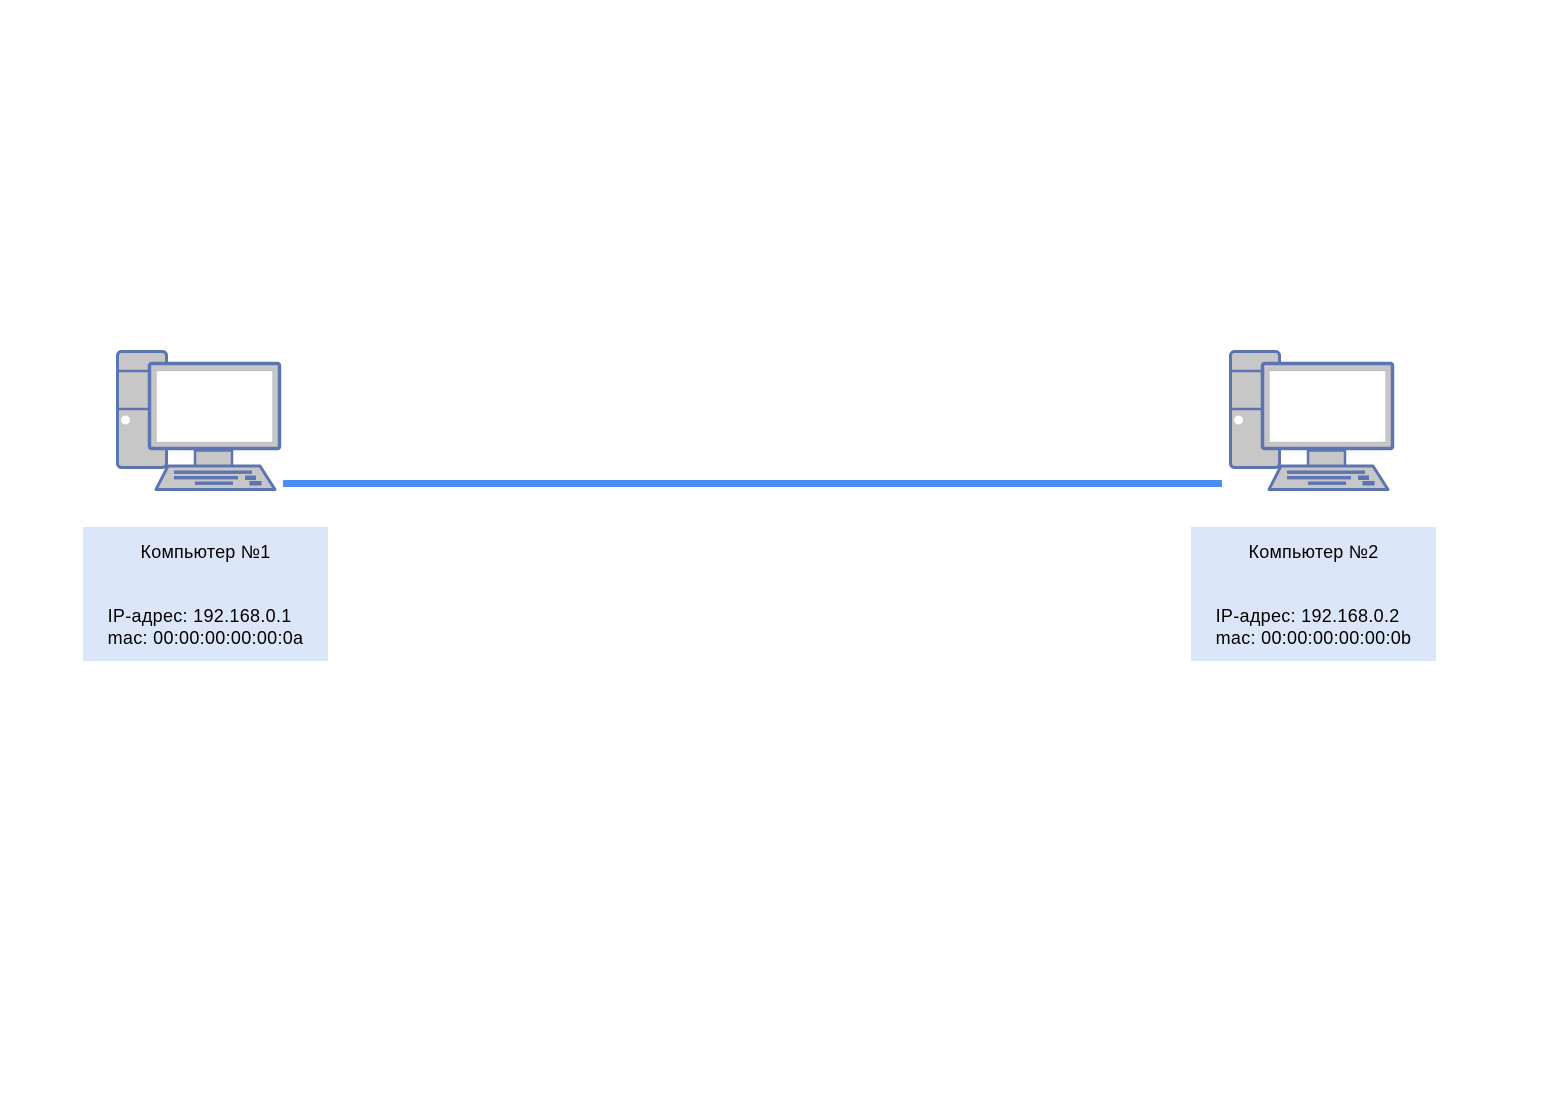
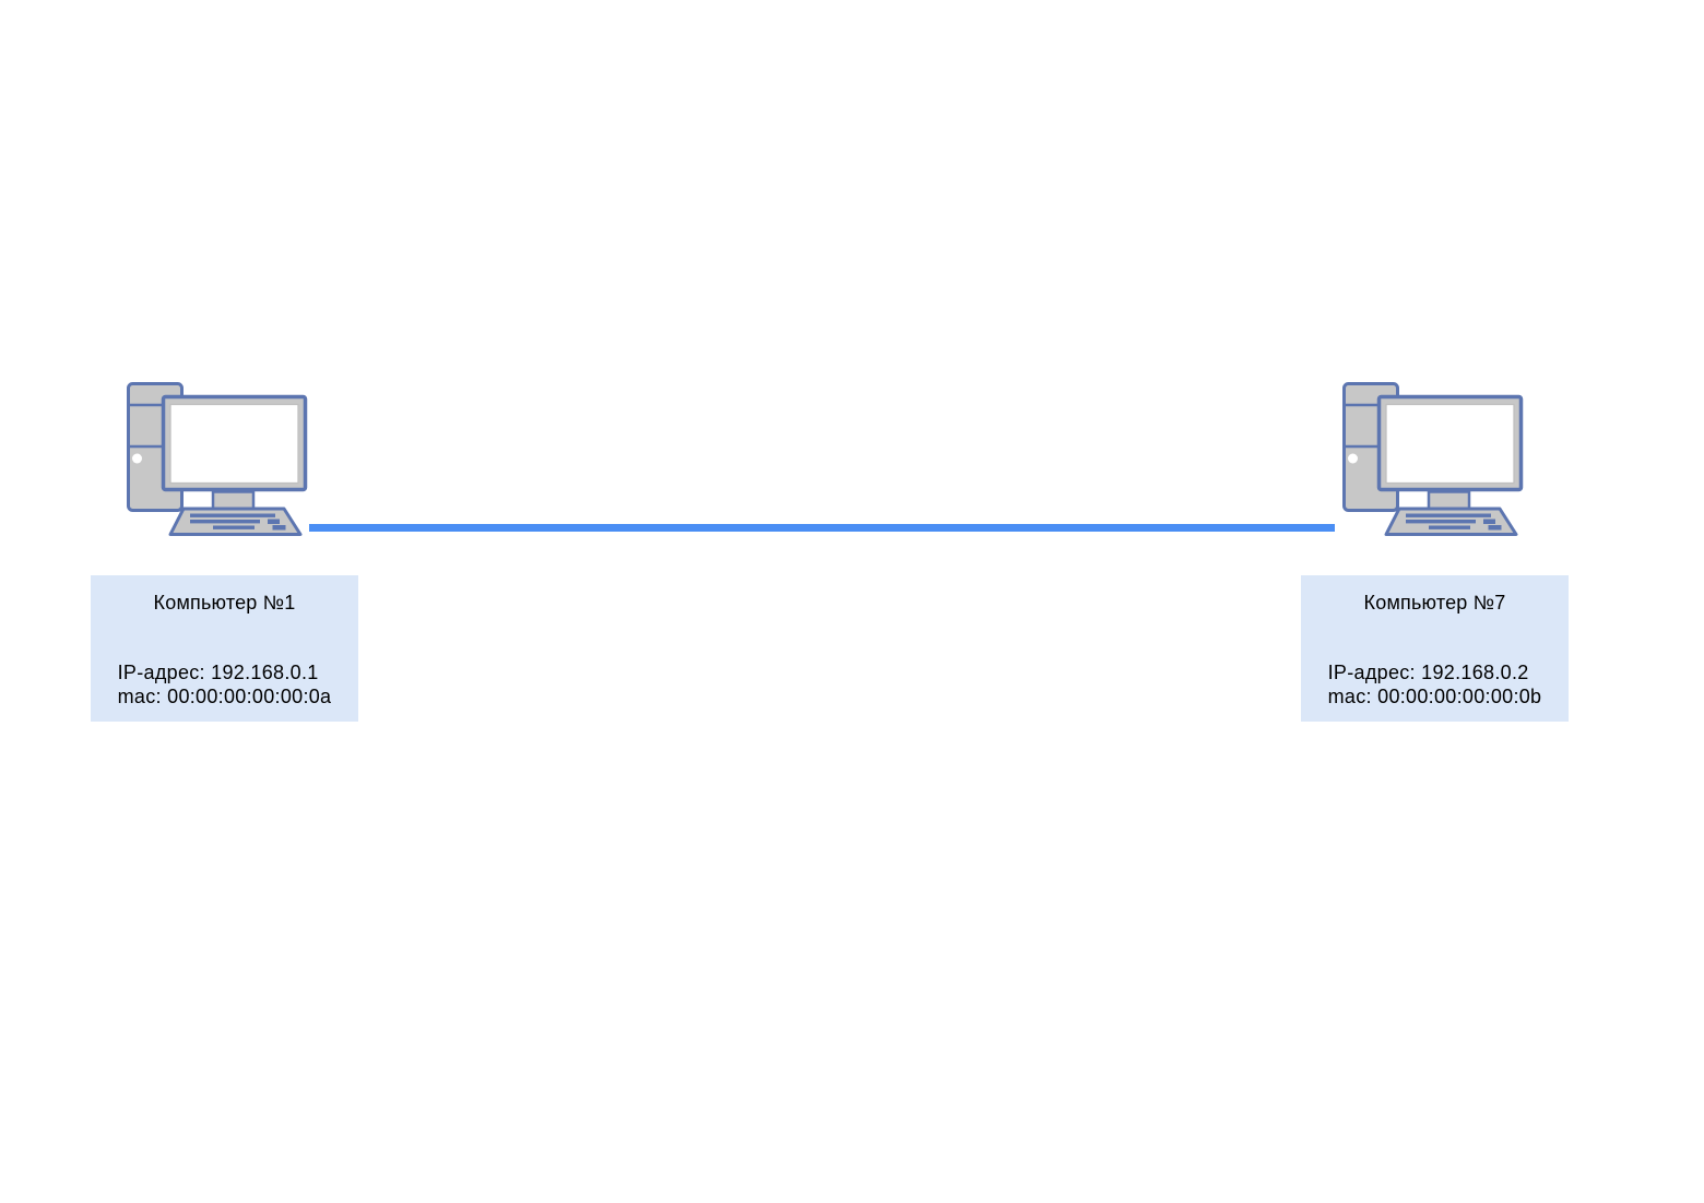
  Компьютер №1
  IP-адрес: 192.168.0.1
  mac: 00:00:00:00:00:0a
- Компьютер №2
+ Компьютер №7
  IP-адрес: 192.168.0.2
  mac: 00:00:00:00:00:0b
